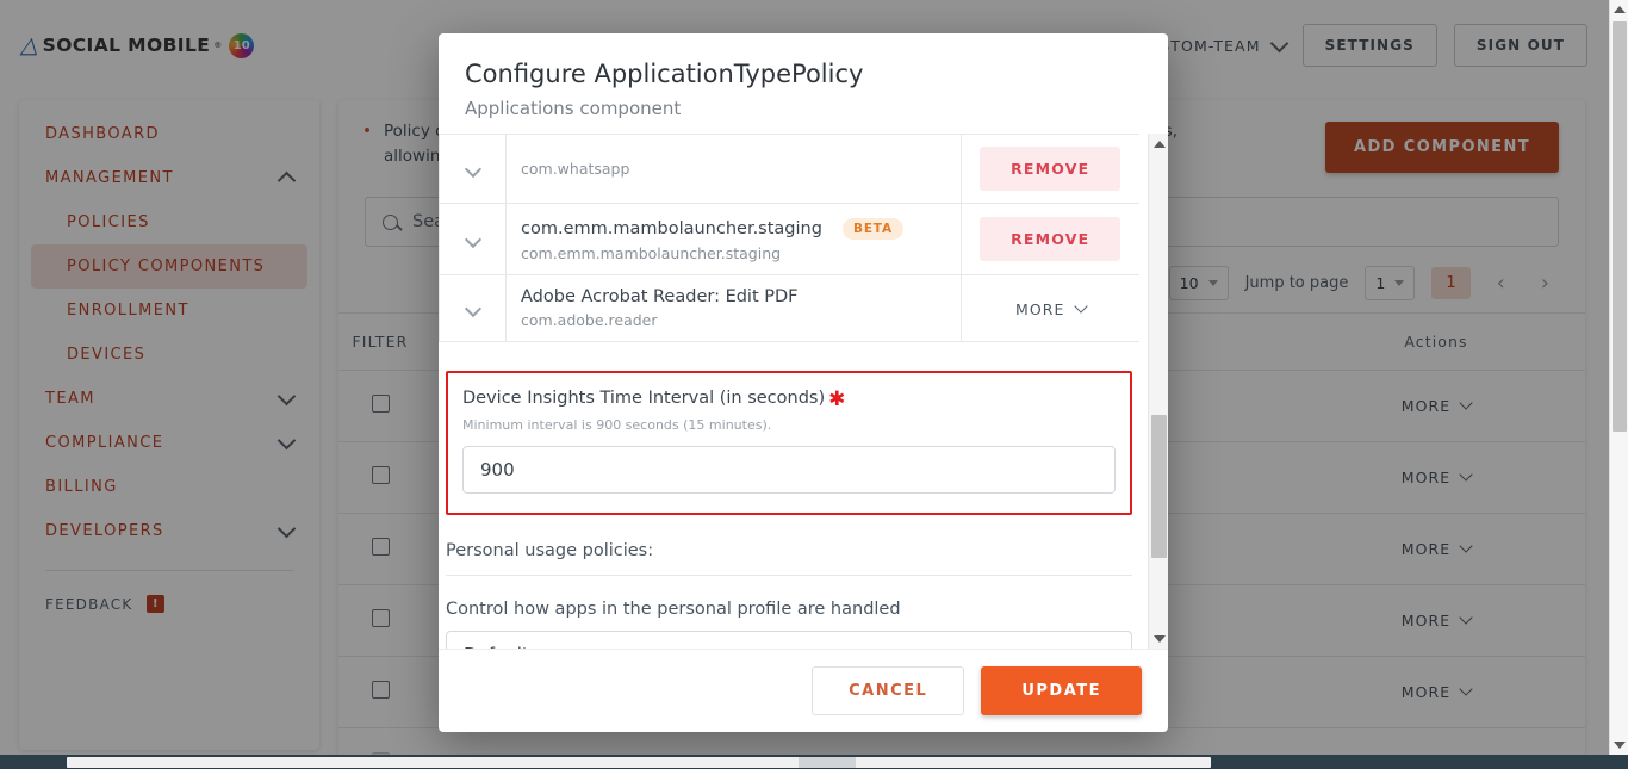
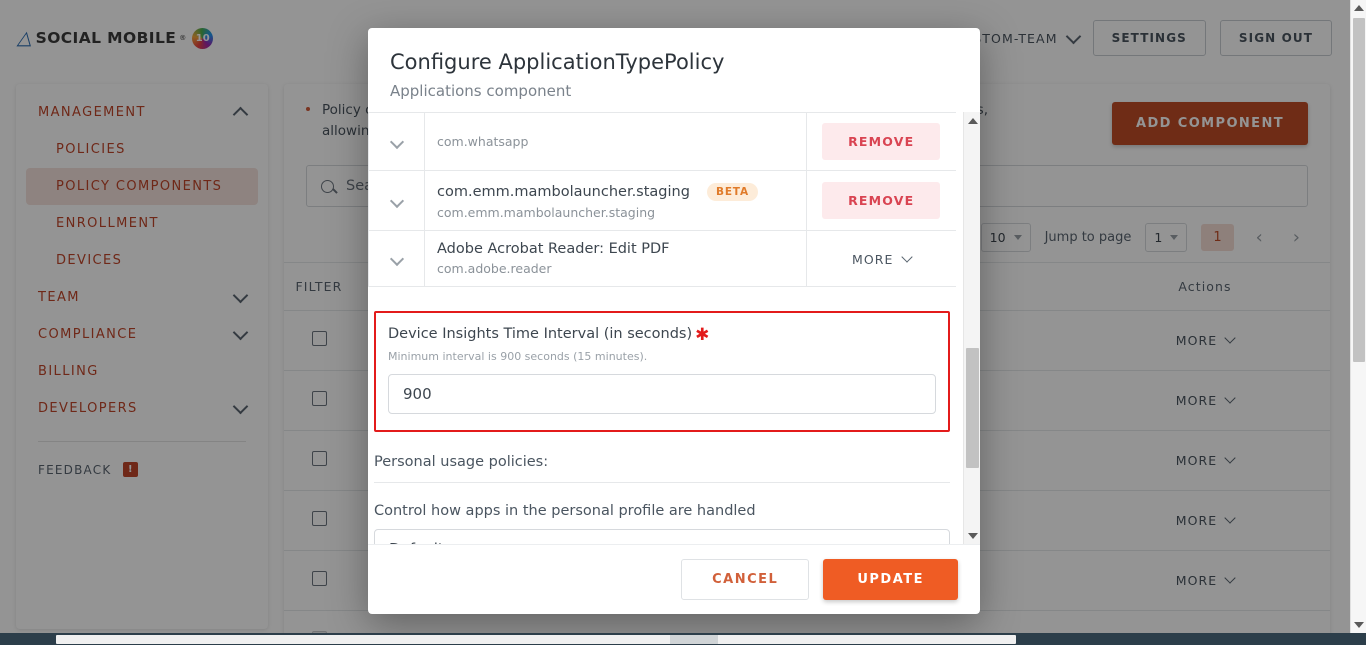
  SOCIAL MOBILE
  ®
  10
  TOM-TEAM
  SETTINGS
  SIGN OUT
- DASHBOARD
  MANAGEMENT
  POLICIES
  POLICY COMPONENTS
  ENROLLMENT
  DEVICES
  TEAM
  COMPLIANCE
  BILLING
  DEVELOPERS
  FEEDBACK
  !
  ADD COMPONENT
  10
  Jump to page
  1
  1
  ‹
  ›
  FILTER		Actions
  		MORE
  		MORE
  		MORE
  		MORE
  Configure ApplicationTypePolicy
  Applications component
  	com.whatsapp	REMOVE
  	com.emm.mambolauncher.staging BETA com.emm.mambolauncher.staging	REMOVE
  	Adobe Acrobat Reader: Edit PDF com.adobe.reader	MORE
  Device Insights Time Interval (in seconds) ✱
  Minimum interval is 900 seconds (15 minutes).
  900
  Personal usage policies:
  Control how apps in the personal profile are handled
  CANCEL
  UPDATE
